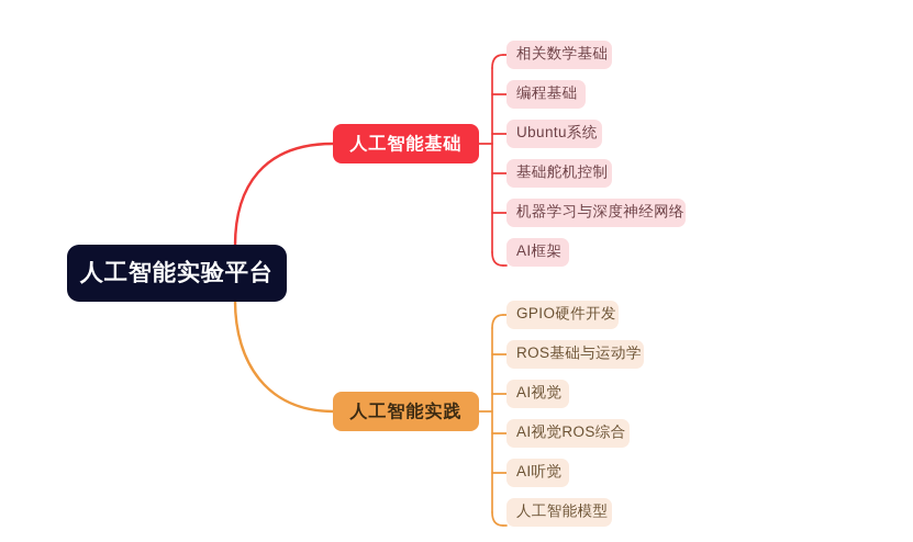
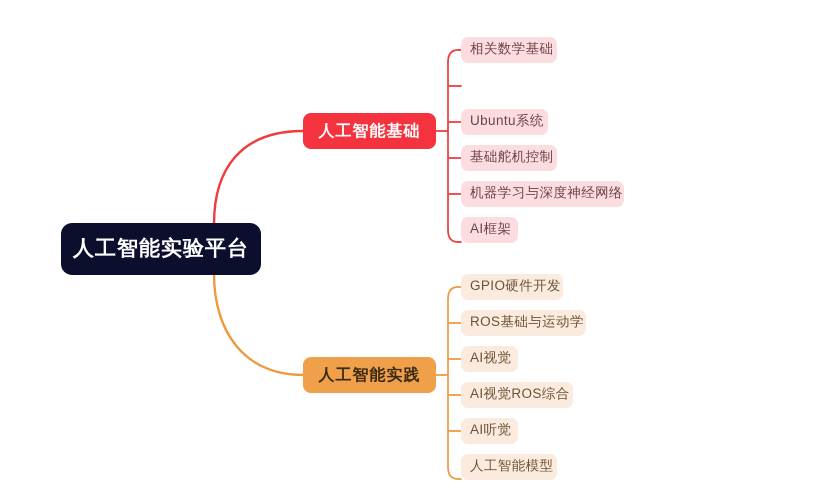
  人工智能实验平台
  人工智能基础
  相关数学基础
- 编程基础
  Ubuntu系统
  基础舵机控制
  机器学习与深度神经网络
  AI框架
  人工智能实践
  GPIO硬件开发
  ROS基础与运动学
  AI视觉
  AI视觉ROS综合
  AI听觉
  人工智能模型
